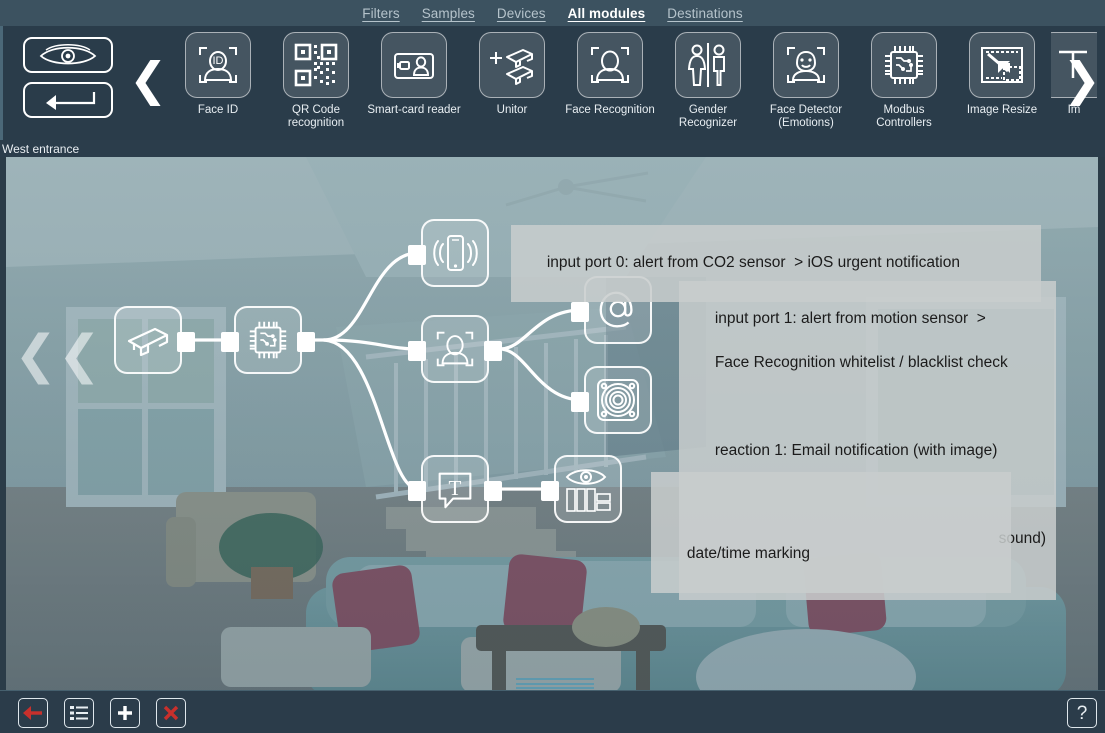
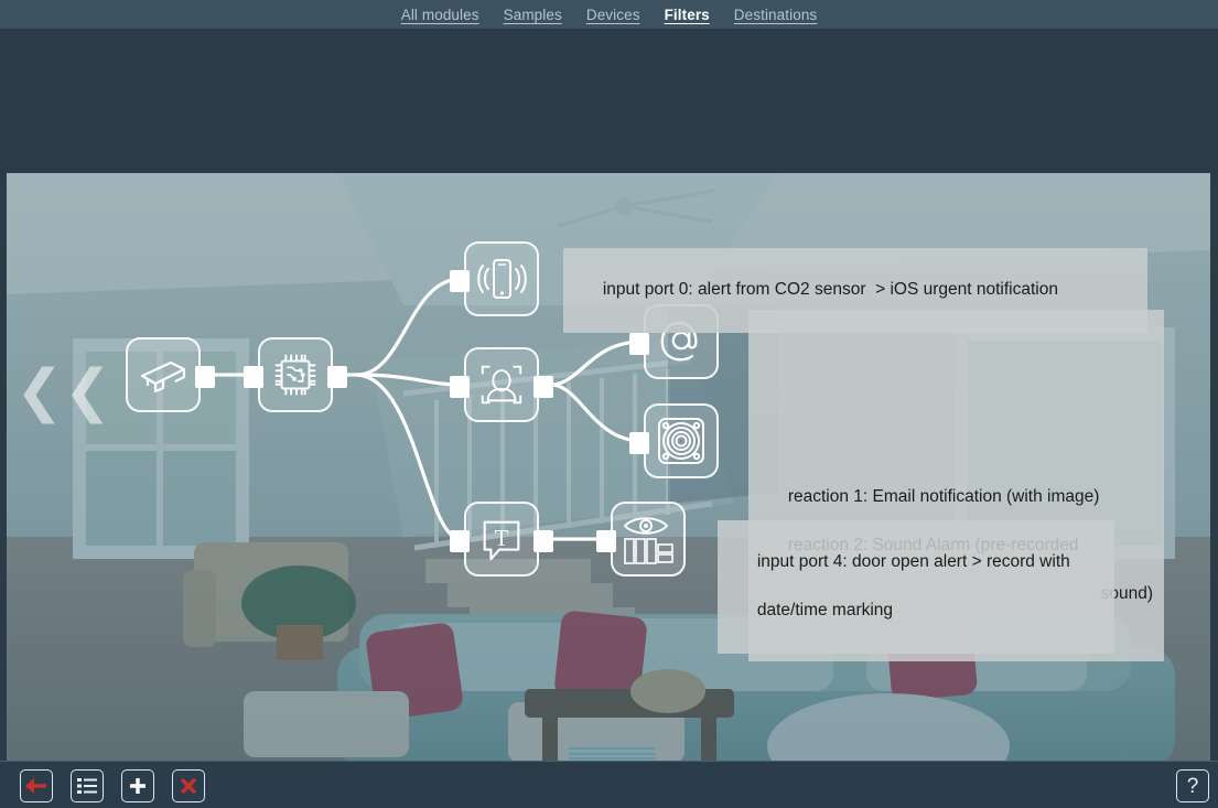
- Filters
+ All modules
  Samples
  Devices
- All modules
+ Filters
  Destinations
- ❮
- ❯
- ID
- Face ID
- QR Code recognition
- Smart-card reader
- Unitor
- Face Recognition
- Gender Recognizer
- Face Detector (Emotions)
- Modbus Controllers
- Image Resize
- Im
- West entrance
  ❮❮
  T
  input port 0: alert from CO2 sensor > iOS urgent notification
- input port 1: alert from motion sensor >
- Face Recognition whitelist / blacklist check
  reaction 1: Email notification (with image)
+ reaction 2: Sound Alarm (pre-recorded
  sound)
+ input port 4: door open alert > record with
  date/time marking
  ?
